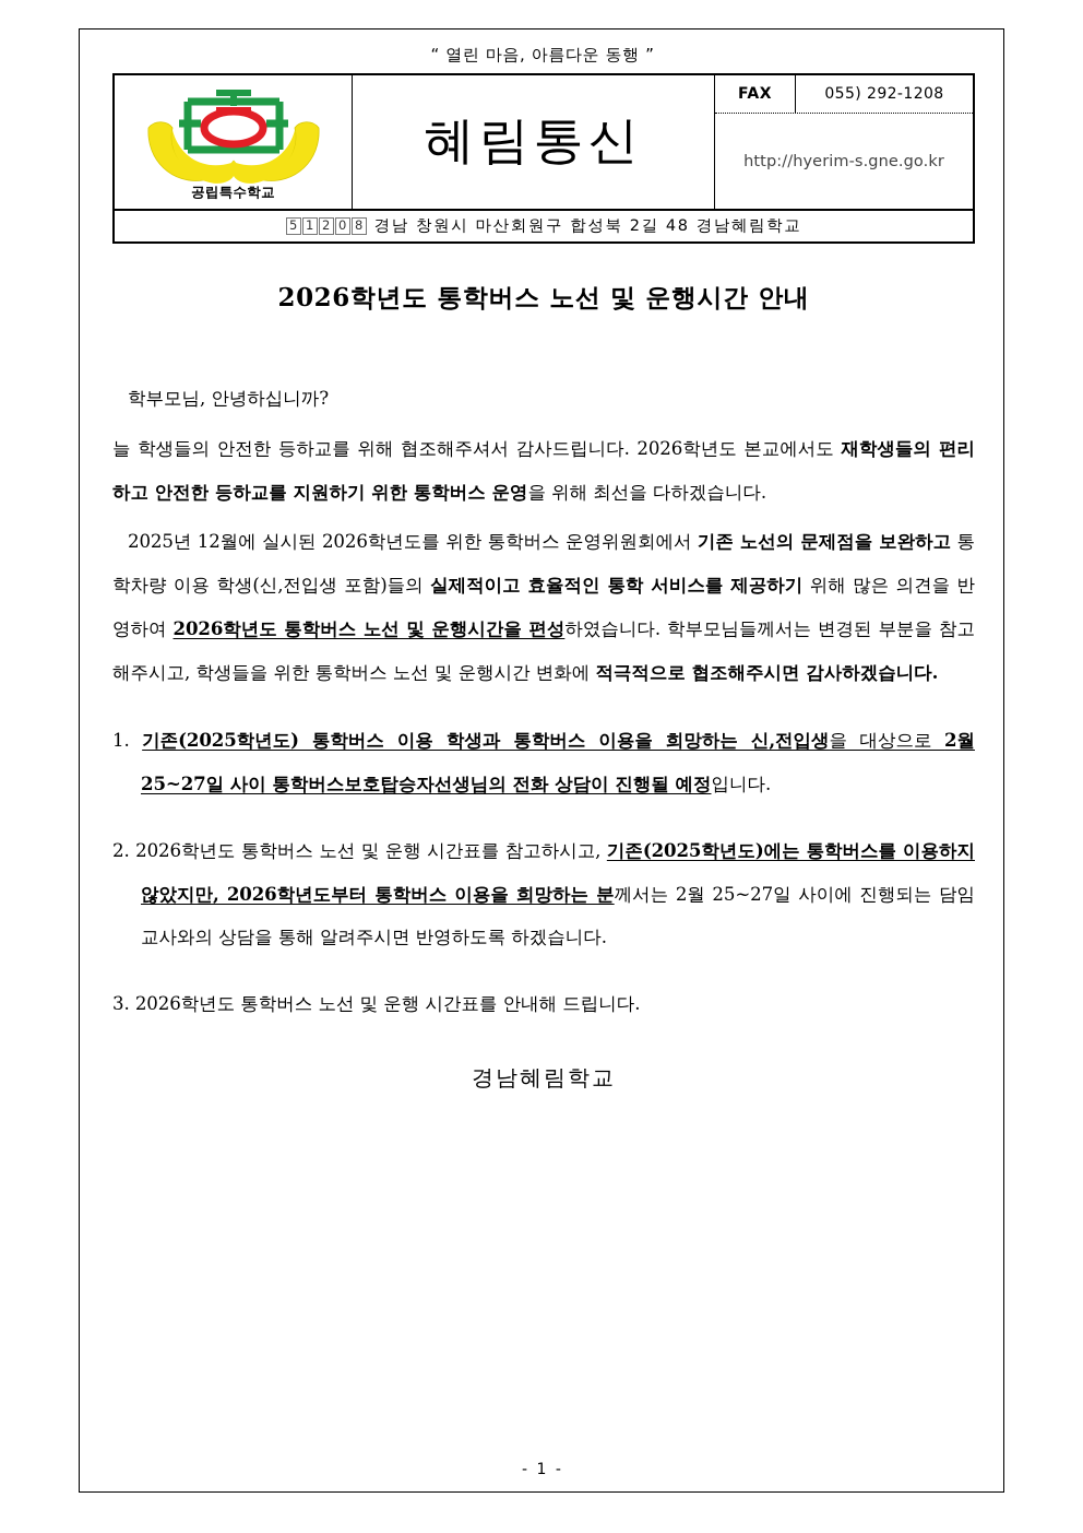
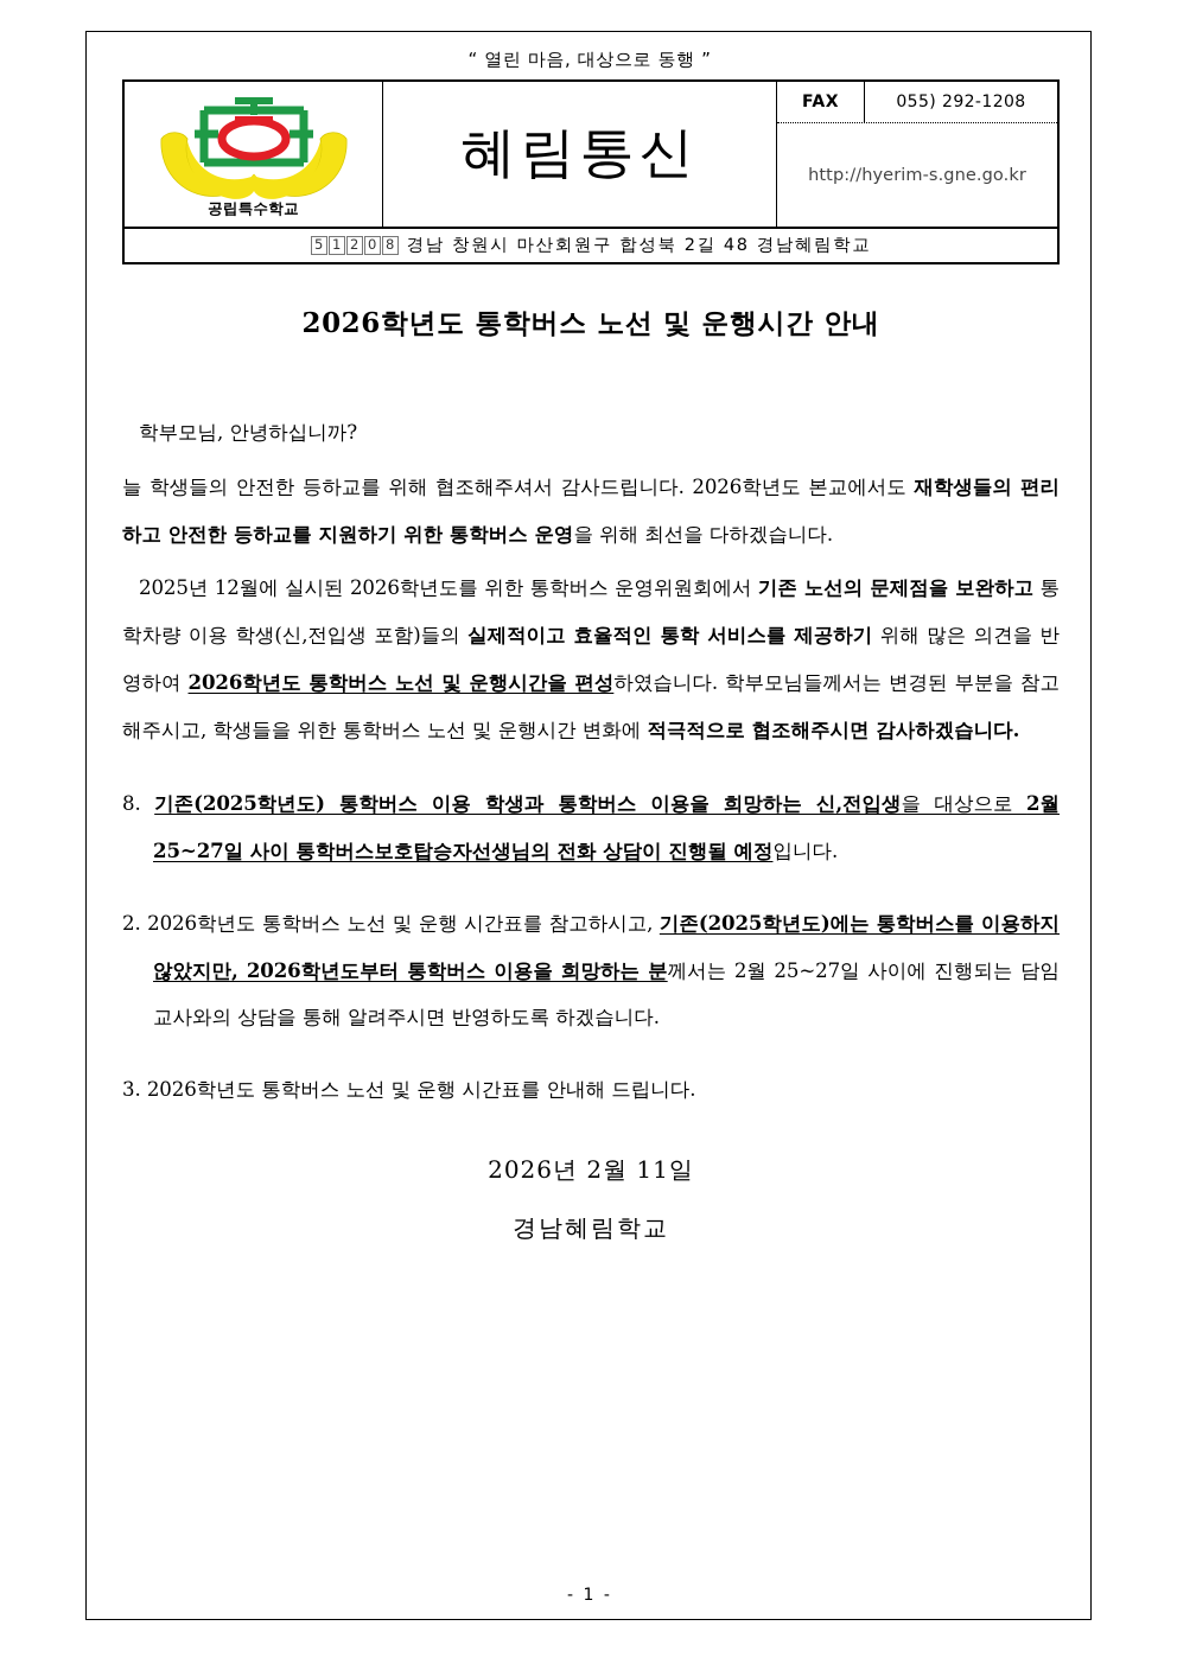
- “ 열린 마음, 아름다운 동행 ”
+ “ 열린 마음, 대상으로 동행 ”
  공립특수학교
  혜림통신
  FAX
  055) 292-1208
  http://hyerim-s.gne.go.kr
  5
  1
  2
  0
  8
  경남 창원시 마산회원구 합성북 2길 48 경남혜림학교
  2026학년도 통학버스 노선 및 운행시간 안내
  학부모님, 안녕하십니까?
  늘 학생들의 안전한 등하교를 위해 협조해주셔서 감사드립니다. 2026학년도 본교에서도 재학생들의 편리하고 안전한 등하교를 지원하기 위한 통학버스 운영을 위해 최선을 다하겠습니다.
  2025년 12월에 실시된 2026학년도를 위한 통학버스 운영위원회에서 기존 노선의 문제점을 보완하고 통학차량 이용 학생(신,전입생 포함)들의 실제적이고 효율적인 통학 서비스를 제공하기 위해 많은 의견을 반영하여 2026학년도 통학버스 노선 및 운행시간을 편성하였습니다. 학부모님들께서는 변경된 부분을 참고해주시고, 학생들을 위한 통학버스 노선 및 운행시간 변화에 적극적으로 협조해주시면 감사하겠습니다.
- 1. 기존(2025학년도) 통학버스 이용 학생과 통학버스 이용을 희망하는 신,전입생을 대상으로 2월 25~27일 사이 통학버스보호탑승자선생님의 전화 상담이 진행될 예정입니다.
+ 8. 기존(2025학년도) 통학버스 이용 학생과 통학버스 이용을 희망하는 신,전입생을 대상으로 2월 25~27일 사이 통학버스보호탑승자선생님의 전화 상담이 진행될 예정입니다.
  2. 2026학년도 통학버스 노선 및 운행 시간표를 참고하시고, 기존(2025학년도)에는 통학버스를 이용하지 않았지만, 2026학년도부터 통학버스 이용을 희망하는 분께서는 2월 25~27일 사이에 진행되는 담임교사와의 상담을 통해 알려주시면 반영하도록 하겠습니다.
  3. 2026학년도 통학버스 노선 및 운행 시간표를 안내해 드립니다.
+ 2026년 2월 11일
  경남혜림학교
  - 1 -
